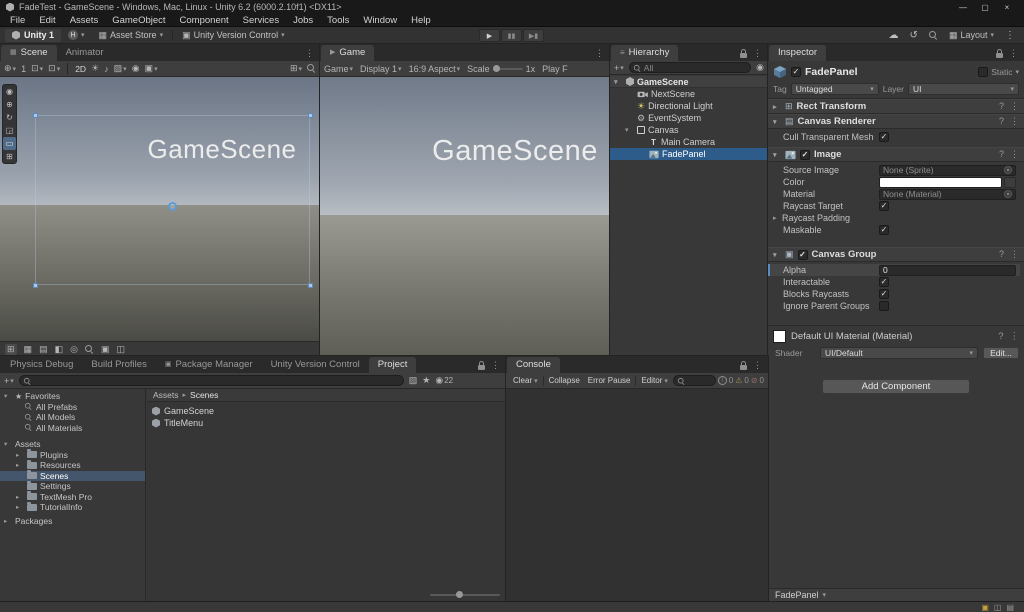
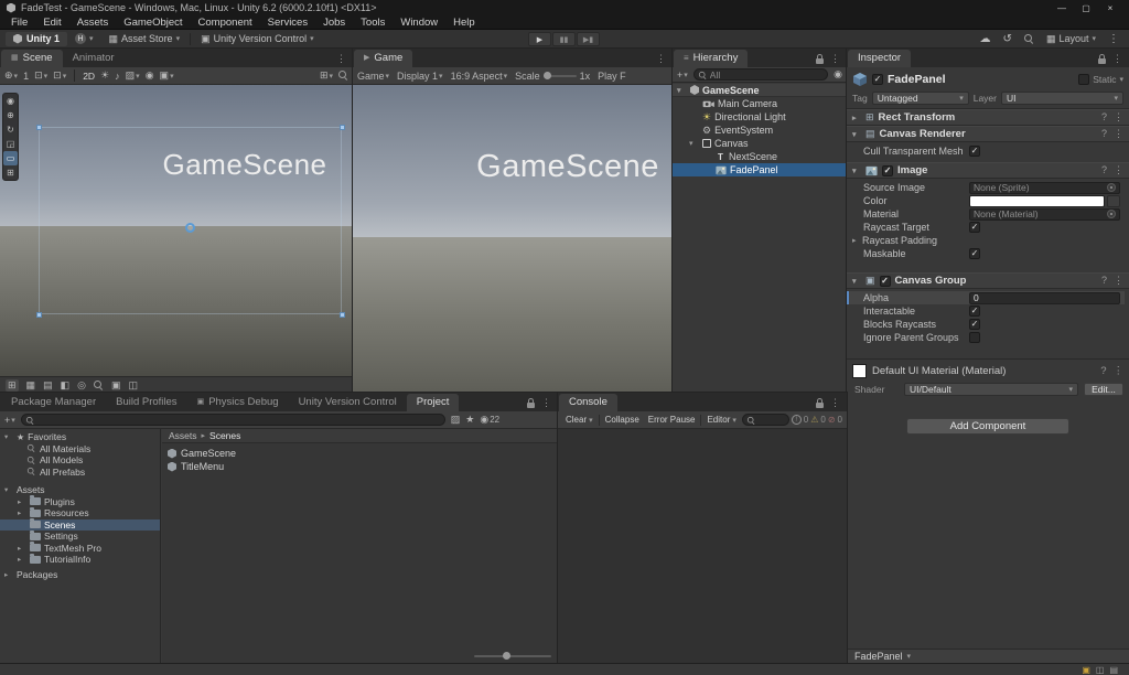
  FadeTest - GameScene - Windows, Mac, Linux - Unity 6.2 (6000.2.10f1) <DX11>
  —
  ▢
  ×
  File
  Edit
  Assets
  GameObject
  Component
  Services
  Jobs
  Tools
  Window
  Help
  Unity 1
  ▦
  Asset Store
  ▣
  Unity Version Control
  ☁
  ↺
  ▦
  Layout
  ⋮
  Scene
  Animator
  ⋮
  ⊕
  1
  ⊡
  ⊡
  2D
  ☀
  ♪
  ▨
  ◉
  ▣
  ⊞
  GameScene
  ◉
  ⊕
  ↻
  ◲
  ▭
  ⊞
  ⊞
  ▦
  ▤
  ◧
  ◎
  ▣
  ◫
  Game
  ⋮
  Game
  Display 1
  16:9 Aspect
  Scale
  1x
  Play F
  GameScene
  ≡
  Hierarchy
  ⋮
  +
  All
  ◉
  GameScene
- NextScene
+ Main Camera
  ☀
  Directional Light
  ⚙
  EventSystem
  Canvas
  T
- Main Camera
+ NextScene
  FadePanel
  Inspector
  ⋮
  ✓
  FadePanel
  Static
  Tag
  Untagged
  Layer
  UI
  ⊞
  Rect Transform
  ?
  ⋮
  ▤
  Canvas Renderer
  ?
  ⋮
  Cull Transparent Mesh
  ✓
  ✓
  Image
  ?
  ⋮
  Source Image
  None (Sprite)
  Color
  Material
  None (Material)
  Raycast Target
  ✓
  Raycast Padding
  Maskable
  ✓
  ▣
  ✓
  Canvas Group
  ?
  ⋮
  Alpha
  0
  Interactable
  ✓
  Blocks Raycasts
  ✓
  Ignore Parent Groups
  Default UI Material (Material)
  ?
  ⋮
  Shader
  UI/Default
  Edit...
  Add Component
  FadePanel
- Physics Debug
+ Package Manager
  Build Profiles
- Package Manager
+ Physics Debug
  Unity Version Control
  Project
  ⋮
  +
  ▨
  ★
  ◉
  22
  ★
  Favorites
- All Prefabs
+ All Materials
  All Models
- All Materials
+ All Prefabs
  Assets
  Plugins
  Resources
  Scenes
  Settings
  TextMesh Pro
  TutorialInfo
  Packages
  Assets
  Scenes
  GameScene
  TitleMenu
  Console
  ⋮
  Clear
  Collapse
  Error Pause
  Editor
  0
  ⚠
  0
  ⊘
  0
  ▣
  ◫
  ▤
